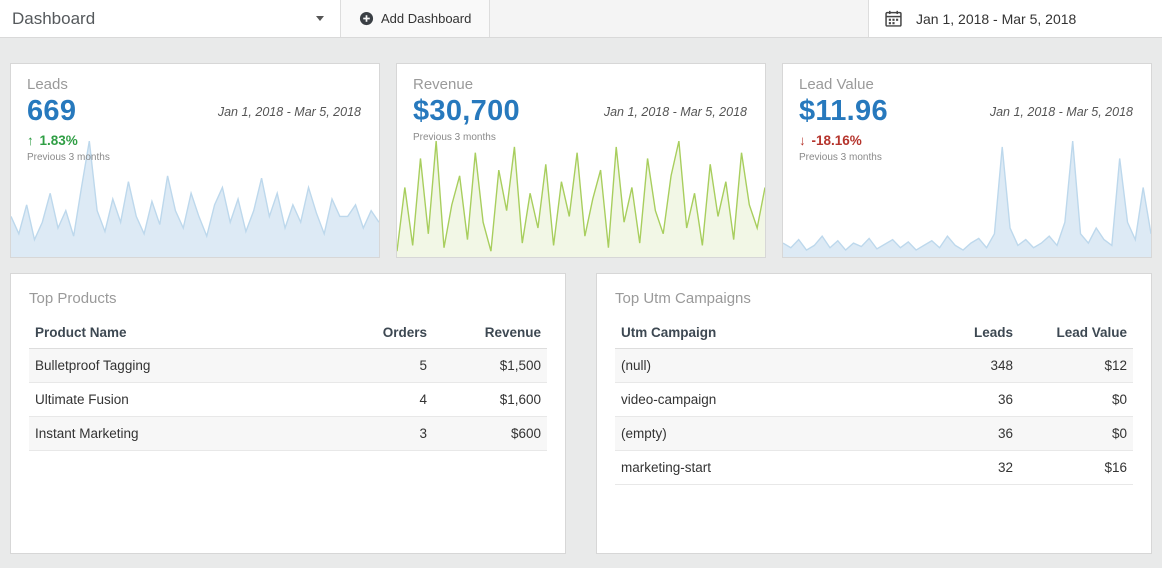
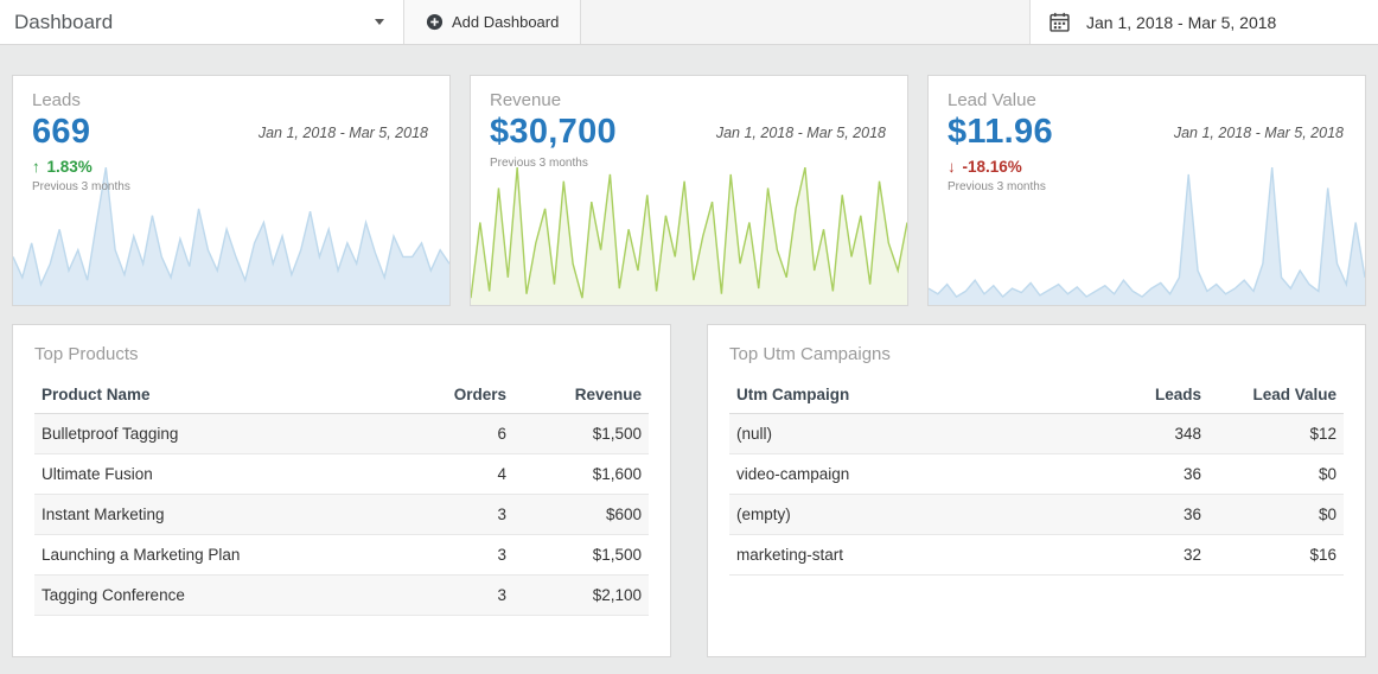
  Dashboard
  Add Dashboard
  Jan 1, 2018 - Mar 5, 2018
  Leads
  669
  Jan 1, 2018 - Mar 5, 2018
  ↑ 1.83%
  Previous 3 months
  Revenue
  $30,700
  Jan 1, 2018 - Mar 5, 2018
  Previous 3 months
  Lead Value
  $11.96
  Jan 1, 2018 - Mar 5, 2018
  ↓ -18.16%
  Previous 3 months
  Top Products
  Product Name	Orders	Revenue
- Bulletproof Tagging	5	$1,500
+ Bulletproof Tagging	6	$1,500
  Ultimate Fusion	4	$1,600
  Instant Marketing	3	$600
+ Launching a Marketing Plan	3	$1,500
+ Tagging Conference	3	$2,100
  Top Utm Campaigns
  Utm Campaign	Leads	Lead Value
  (null)	348	$12
  video-campaign	36	$0
  (empty)	36	$0
  marketing-start	32	$16
